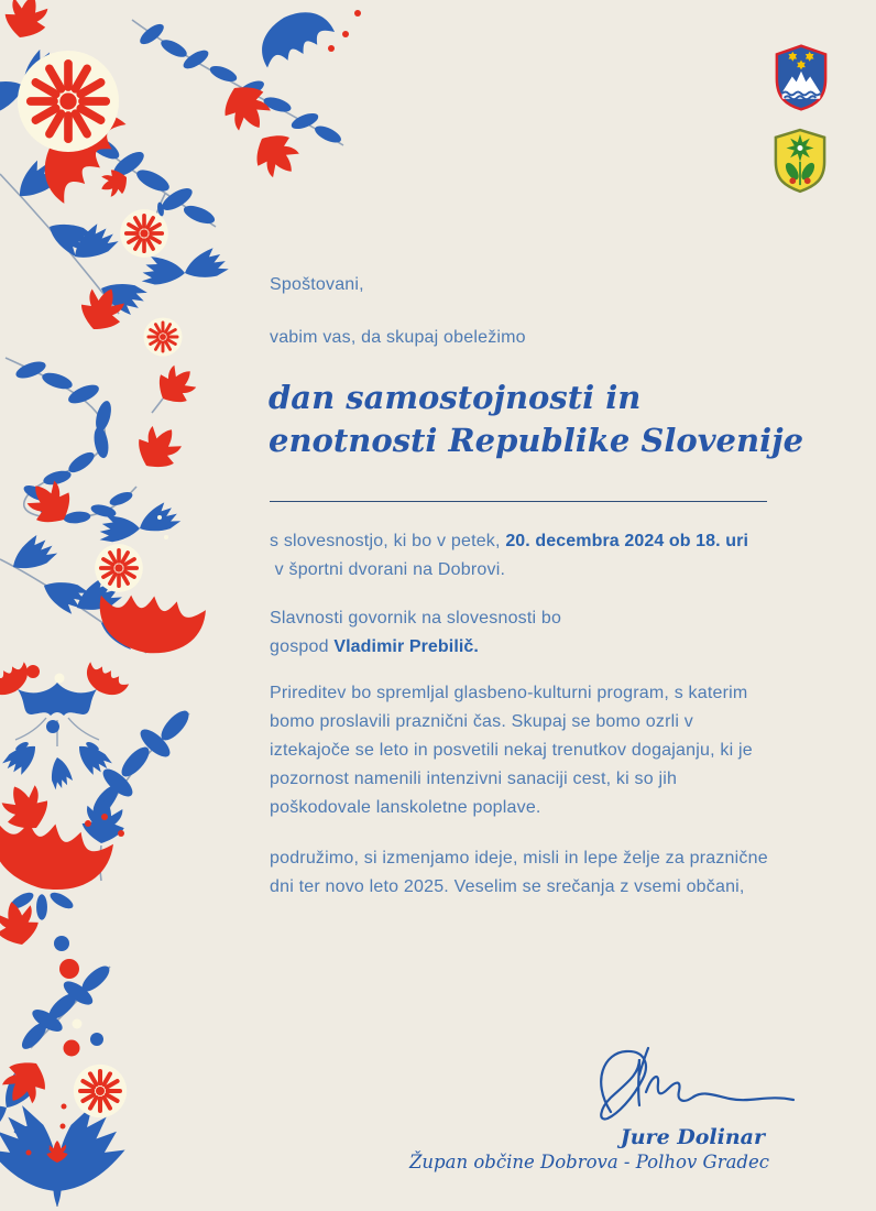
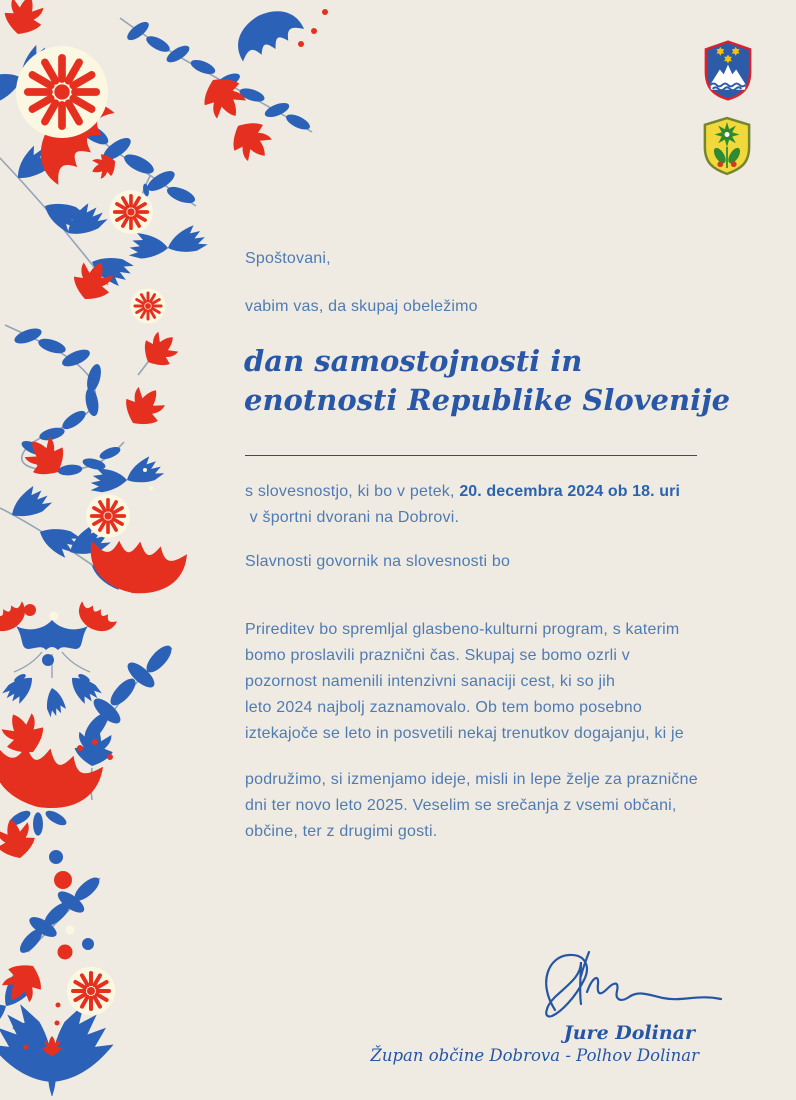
  Spoštovani,
  vabim vas, da skupaj obeležimo
  dan samostojnosti in
  enotnosti Republike Slovenije
  s slovesnostjo, ki bo v petek, 20. decembra 2024 ob 18. uri
  v športni dvorani na Dobrovi.
  Slavnosti govornik na slovesnosti bo
- gospod Vladimir Prebilič.
  Prireditev bo spremljal glasbeno-kulturni program, s katerim
  bomo proslavili praznični čas. Skupaj se bomo ozrli v
- iztekajoče se leto in posvetili nekaj trenutkov dogajanju, ki je
+ pozornost namenili intenzivni sanaciji cest, ki so jih
+ leto 2024 najbolj zaznamovalo. Ob tem bomo posebno
- pozornost namenili intenzivni sanaciji cest, ki so jih
+ iztekajoče se leto in posvetili nekaj trenutkov dogajanju, ki je
- poškodovale lanskoletne poplave.
  podružimo, si izmenjamo ideje, misli in lepe želje za praznične
  dni ter novo leto 2025. Veselim se srečanja z vsemi občani,
+ občine, ter z drugimi gosti.
  Jure Dolinar
- Župan občine Dobrova - Polhov Gradec
+ Župan občine Dobrova - Polhov Dolinar
